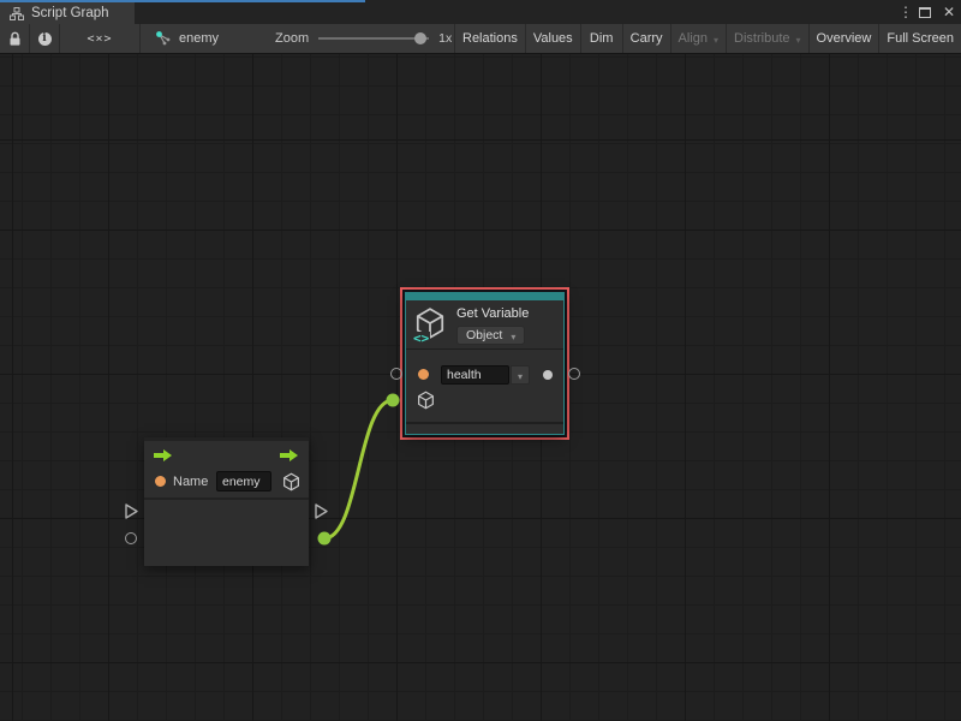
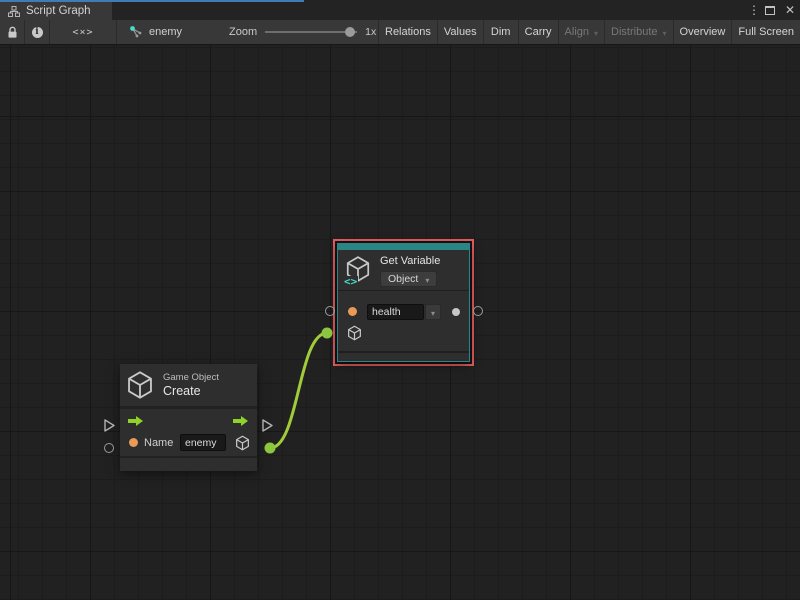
  Script Graph
  ⋮
  ✕
  i
  <×>
  enemy
  Zoom
  1x
  Relations
  Values
  Dim
  Carry
  Align
  ▾
  Distribute
  ▾
  Overview
  Full Screen
+ Game Object
+ Create
  Name
  enemy
  <>
  Get Variable
  Object
  ▾
  health
  ▾
